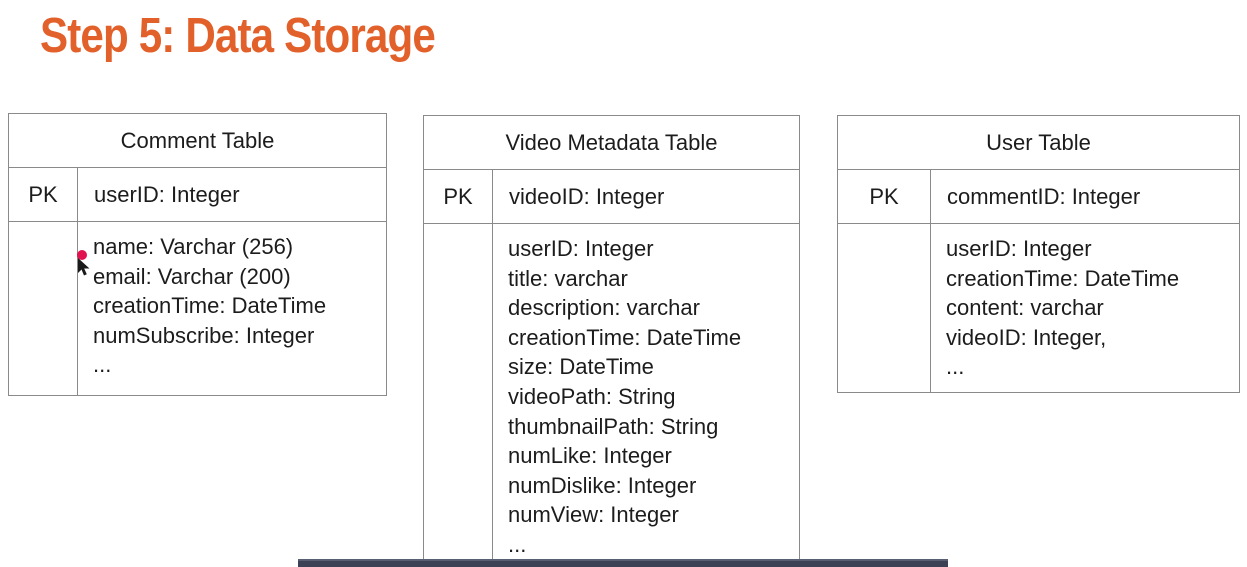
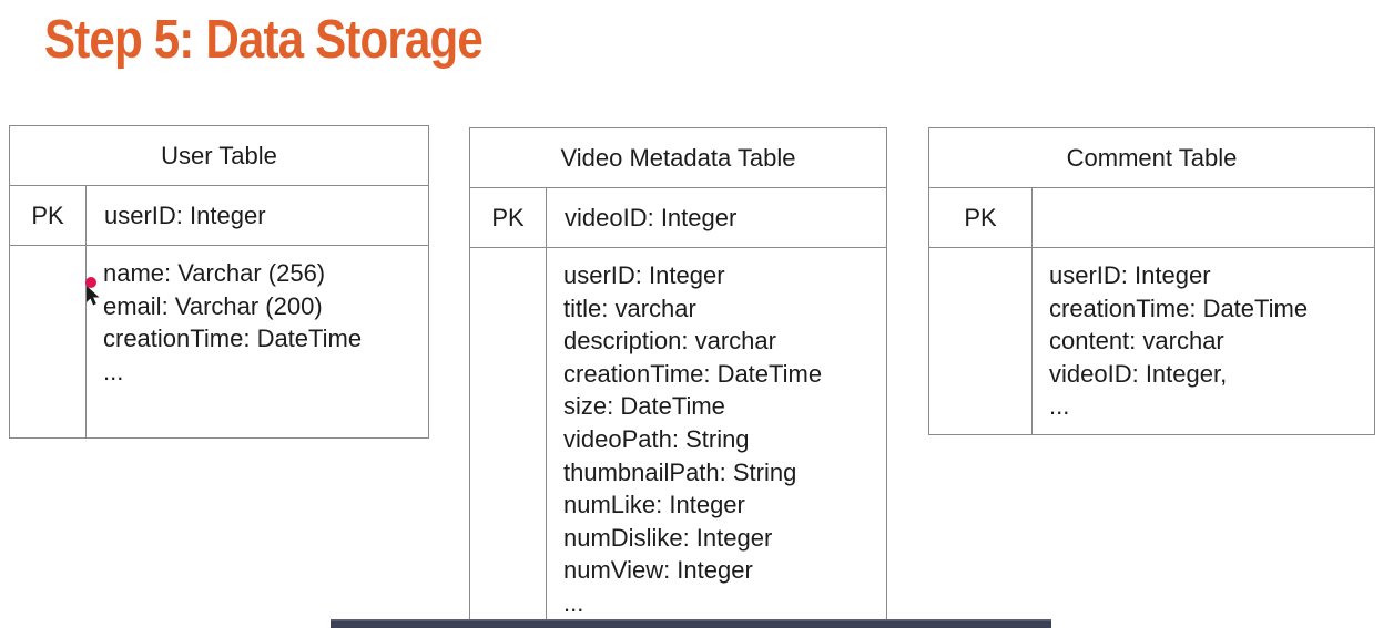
  Step 5: Data Storage
- Comment Table
+ User Table
  PK
  userID: Integer
  name: Varchar (256)
  email: Varchar (200)
  creationTime: DateTime
- numSubscribe: Integer
  ...
  Video Metadata Table
  PK
  videoID: Integer
  userID: Integer
  title: varchar
  description: varchar
  creationTime: DateTime
  size: DateTime
  videoPath: String
  thumbnailPath: String
  numLike: Integer
  numDislike: Integer
  numView: Integer
  ...
- User Table
+ Comment Table
  PK
- commentID: Integer
  userID: Integer
  creationTime: DateTime
  content: varchar
  videoID: Integer,
  ...
